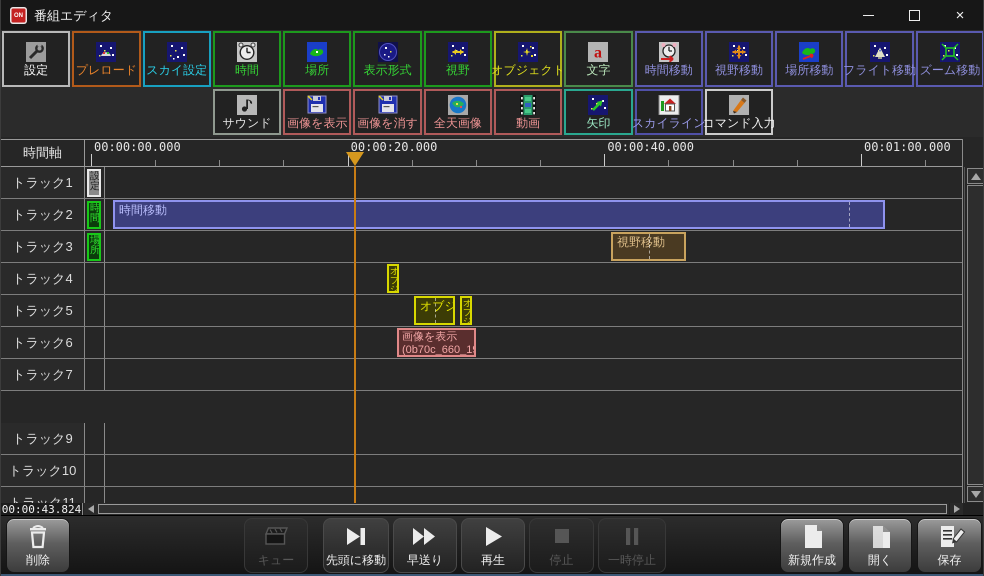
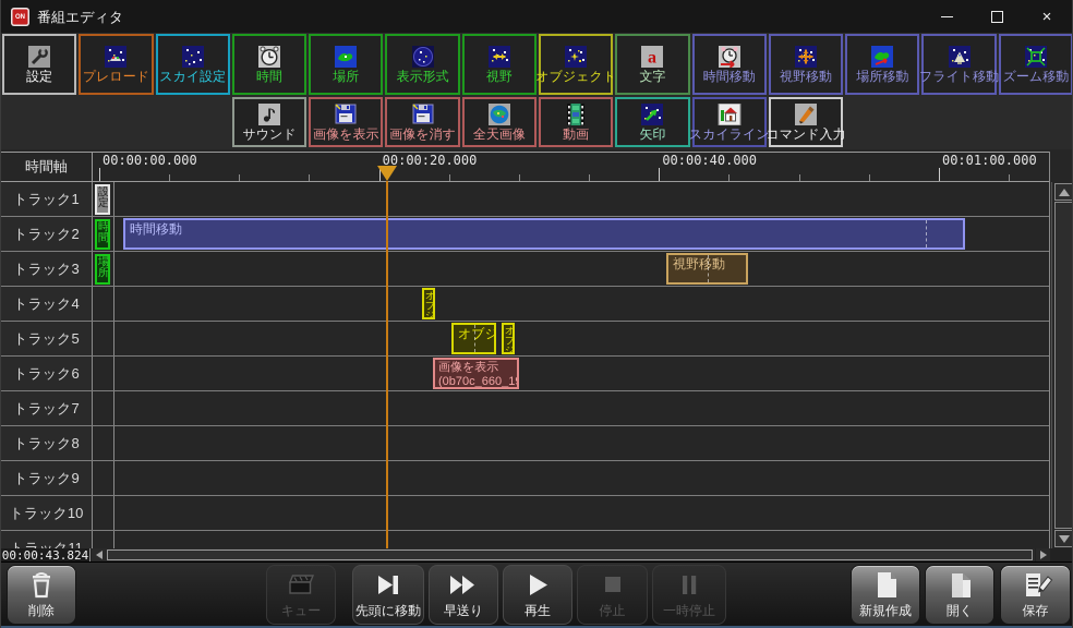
  番組エディタ
  ×
  設定
  プレロード
  スカイ設定
  時間
  場所
  表示形式
  視野
  オブジェクト
  a
  文字
  時間移動
  視野移動
  場所移動
  フライト移動
  ズーム移動
  サウンド
  画像を表示
  画像を消す
  全天画像
  動画
  矢印
  スカイライン
  コマンド入力
  時間軸
  00:00:00.000
  00:00:20.000
  00:00:40.000
  00:01:00.000
  トラック1
  トラック2
  トラック3
  トラック4
  トラック5
  トラック6
  トラック7
+ トラック8
  トラック9
  トラック10
  トラック11
  設定
  時間
  場所
  時間移動
  視野移動
  画像を表示
  (0b70c_660_1
  00:00:43.824
  削除
  キュー
  先頭に移動
  早送り
  再生
  停止
  一時停止
  新規作成
  開く
  保存
